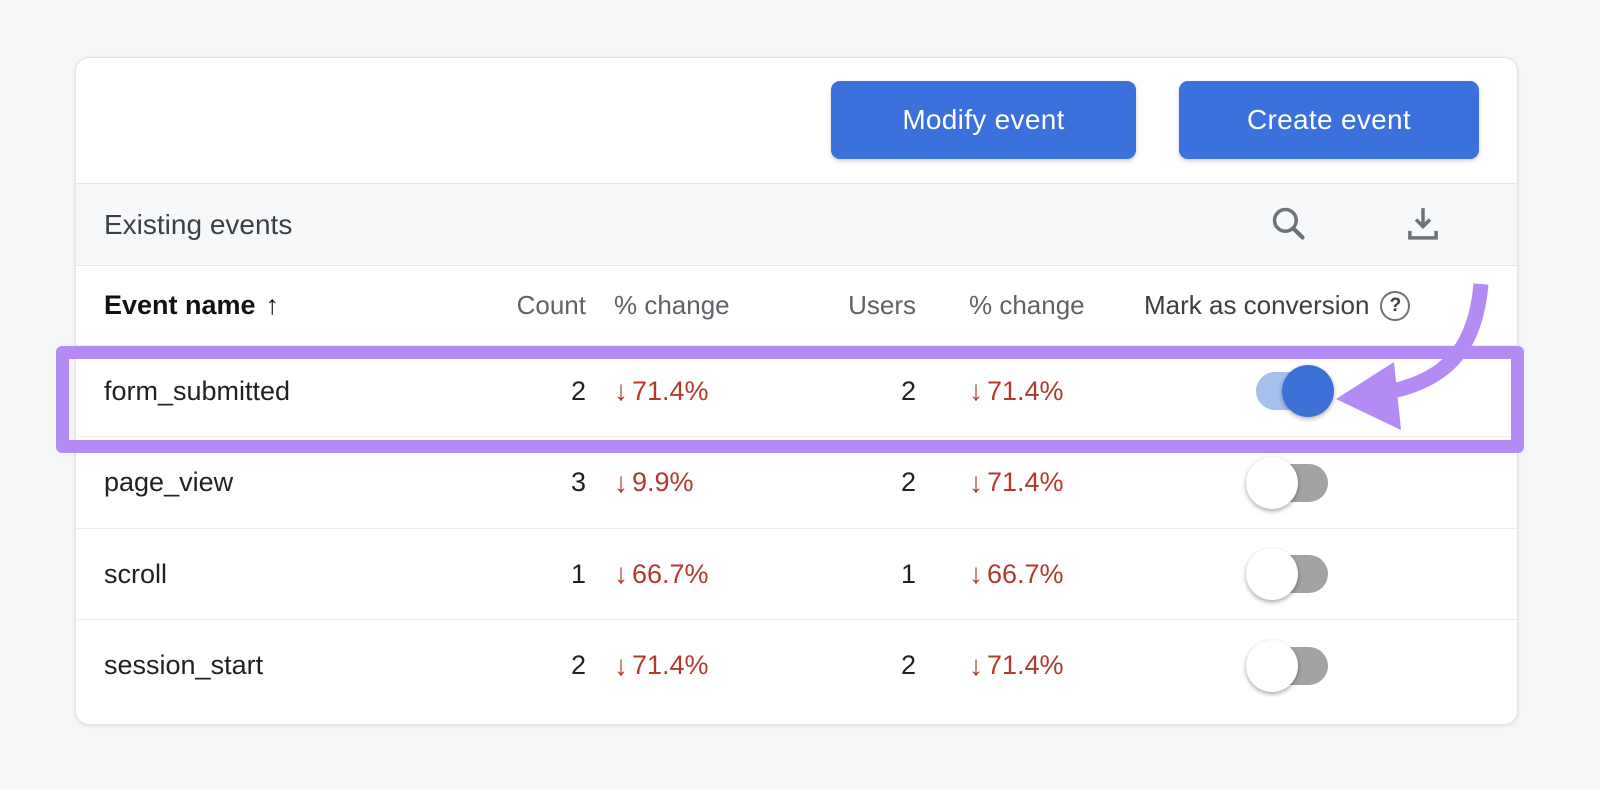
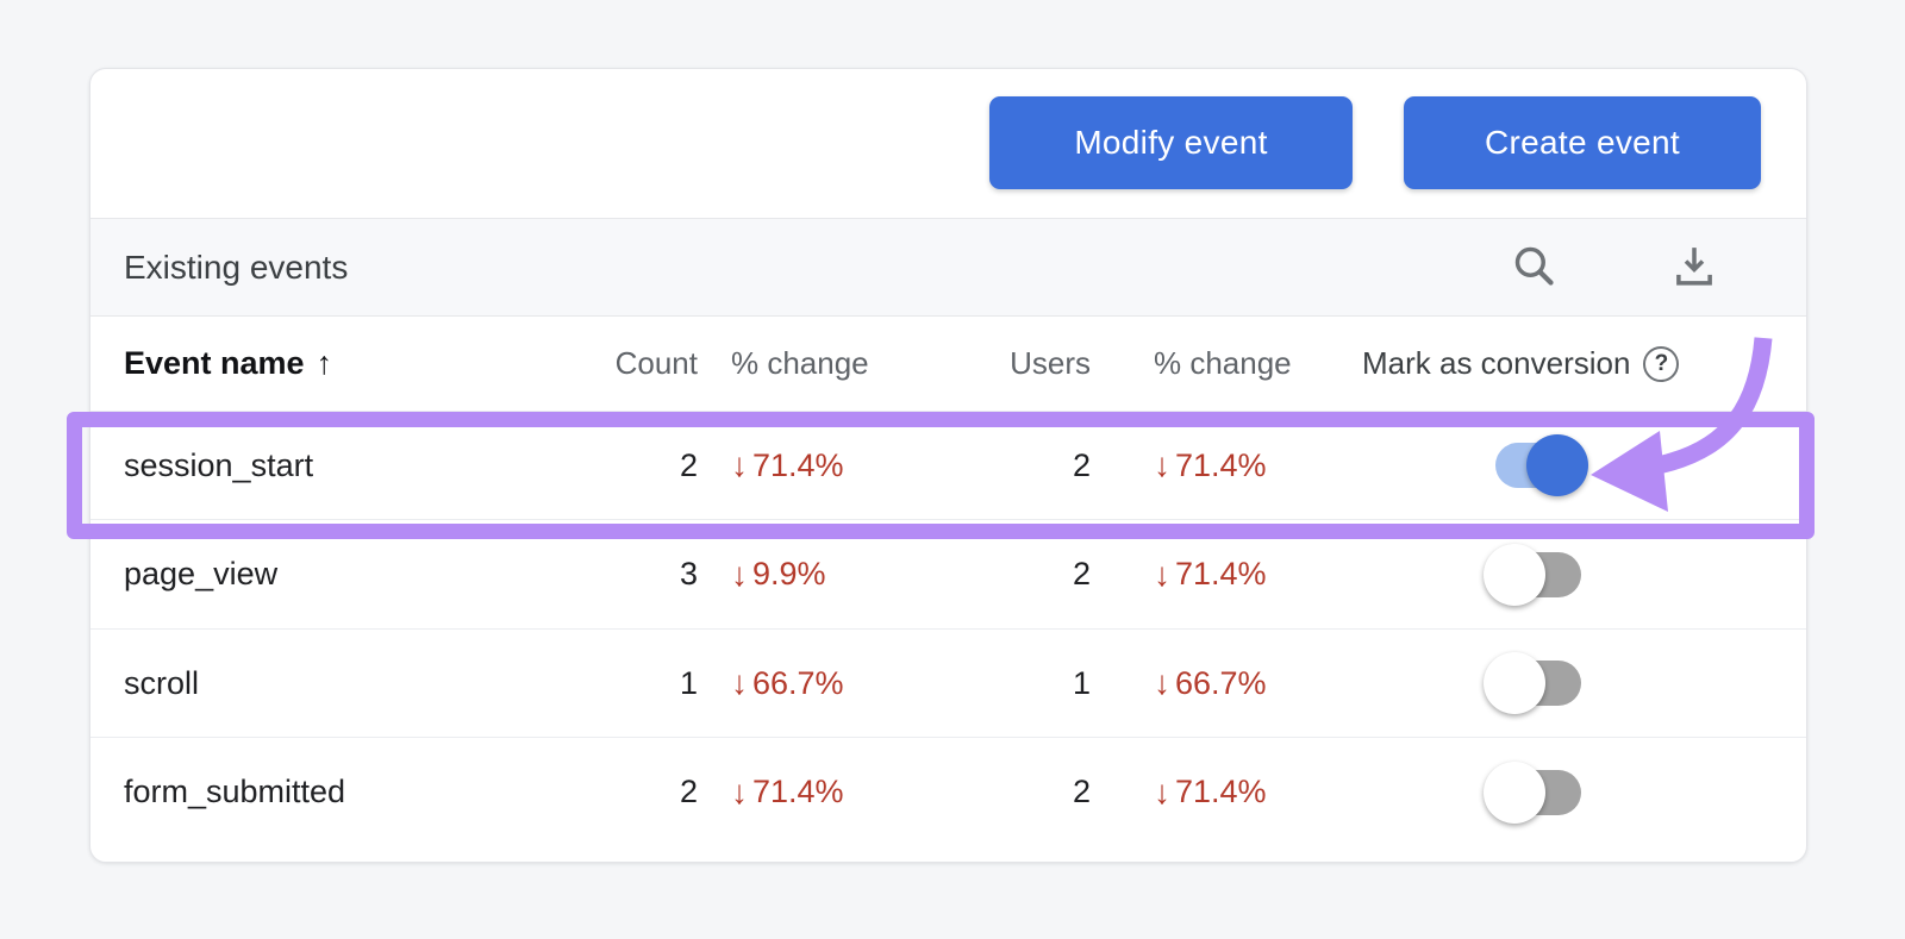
  Modify event
  Create event
  Existing events
  Event name
  ↑
  Count
  % change
  Users
  % change
  Mark as conversion
  ?
- form_submitted
+ session_start
  2
  ↓
  71.4%
  2
  ↓
  71.4%
  page_view
  3
  ↓
  9.9%
  2
  ↓
  71.4%
  scroll
  1
  ↓
  66.7%
  1
  ↓
  66.7%
- session_start
+ form_submitted
  2
  ↓
  71.4%
  2
  ↓
  71.4%
